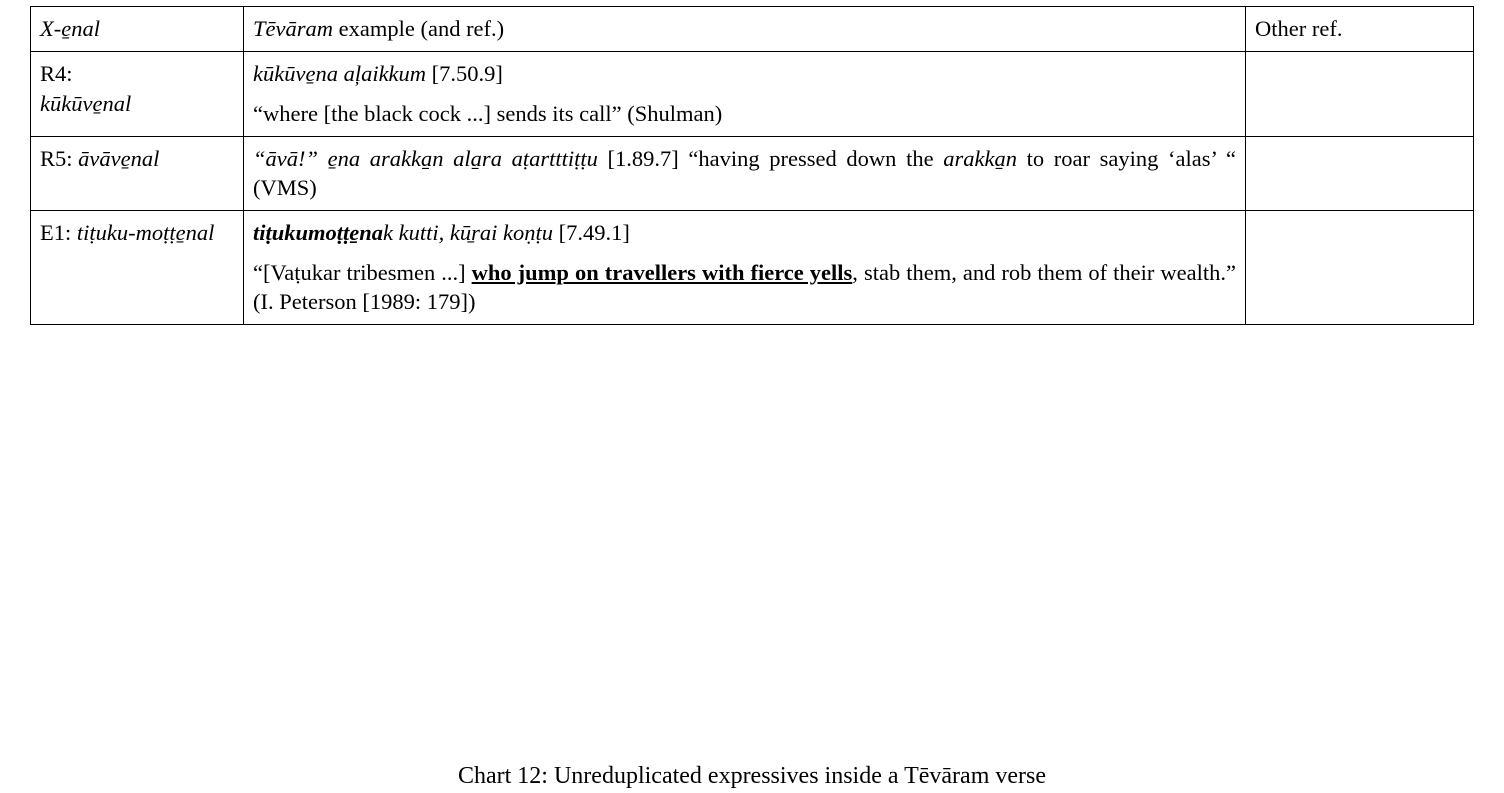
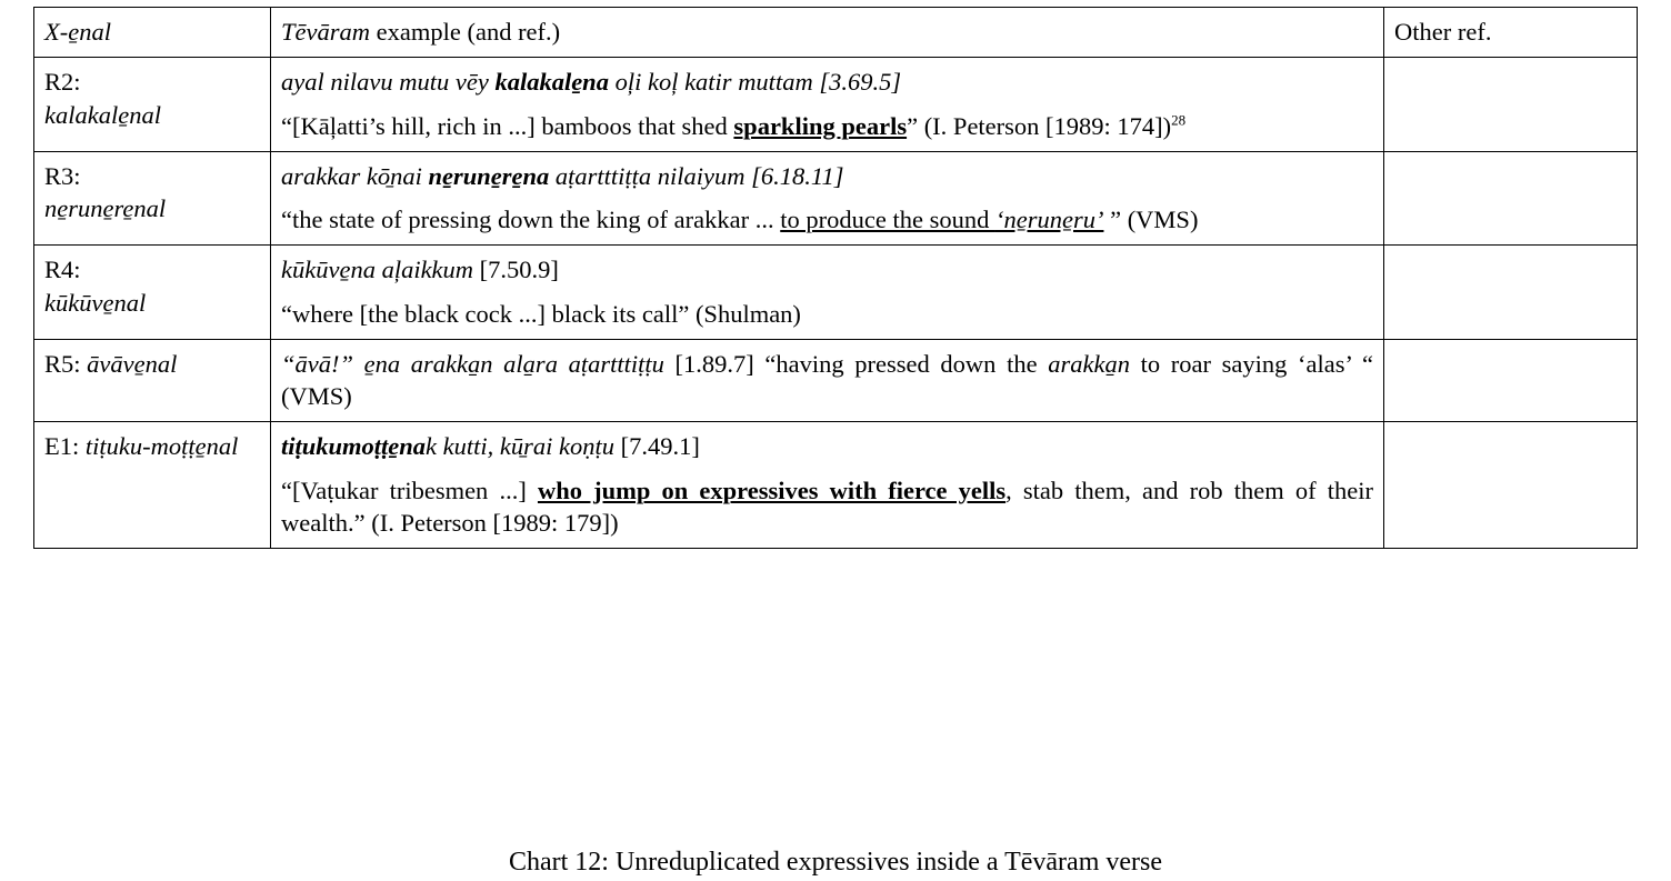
  X-e̱nal	Tēvāram example (and ref.)	Other ref.
+ R2: kalakale̱nal	ayal nilavu mutu vēy kalakale̱na oļi koļ katir muttam [3.69.5] “[Kāļatti’s hill, rich in ...] bamboos that shed sparkling pearls” (I. Peterson [1989: 174])28
+ R3: ne̱rune̱re̱nal	arakkar kō̱nai ne̱rune̱re̱na aṭartttiṭṭa nilaiyum [6.18.11] “the state of pressing down the king of arakkar ... to produce the sound ‘ne̱rune̱ru’ ” (VMS)
- R4: kūkūve̱nal	kūkūve̱na aļaikkum [7.50.9] “where [the black cock ...] sends its call” (Shulman)
+ R4: kūkūve̱nal	kūkūve̱na aļaikkum [7.50.9] “where [the black cock ...] black its call” (Shulman)
  R5: āvāve̱nal	“āvā!” e̱na arakka̱n ala̱ra aṭartttiṭṭu [1.89.7] “having pressed down the arakka̱n to roar saying ‘alas’ “ (VMS)
- E1: tiṭuku-moṭṭe̱nal	tiṭukumoṭṭe̱nak kutti, kū̱rai koṇṭu [7.49.1] “[Vaṭukar tribesmen ...] who jump on travellers with fierce yells, stab them, and rob them of their wealth.” (I. Peterson [1989: 179])
+ E1: tiṭuku-moṭṭe̱nal	tiṭukumoṭṭe̱nak kutti, kū̱rai koṇṭu [7.49.1] “[Vaṭukar tribesmen ...] who jump on expressives with fierce yells, stab them, and rob them of their wealth.” (I. Peterson [1989: 179])
  Chart 12: Unreduplicated expressives inside a Tēvāram verse
